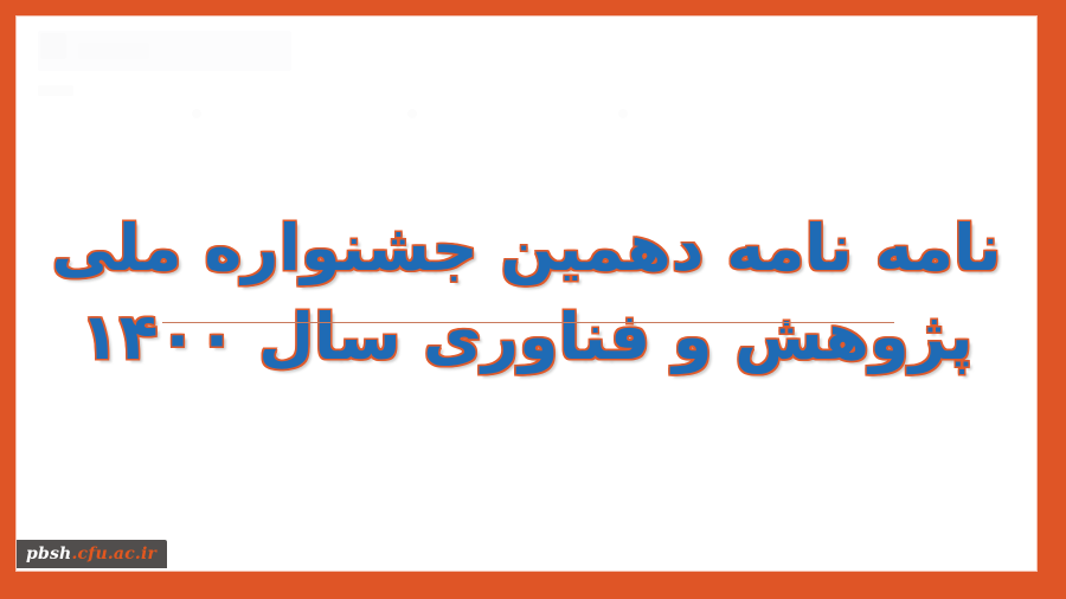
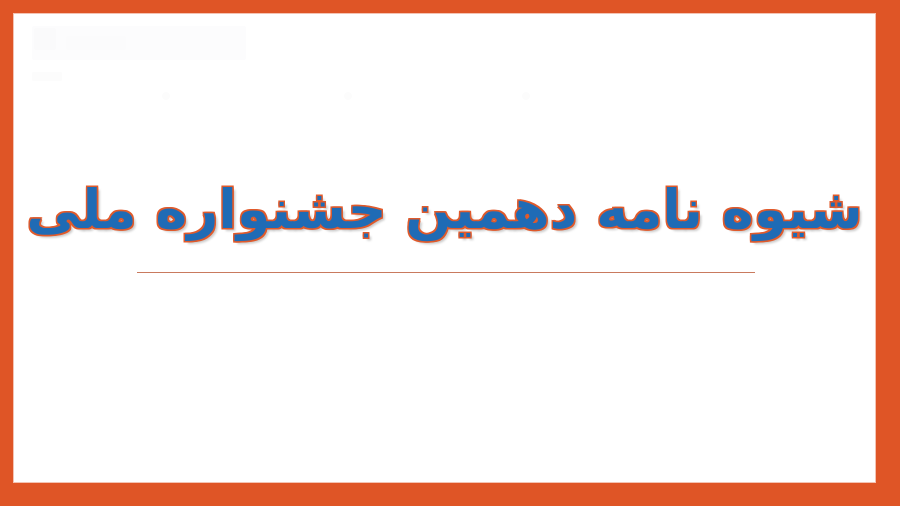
- نامه نامه دهمین جشنواره ملی
+ شیوه نامه دهمین جشنواره ملی
- پژوهش و فناوری سال ۱۴۰۰
- pbsh
- .cfu.ac.ir
